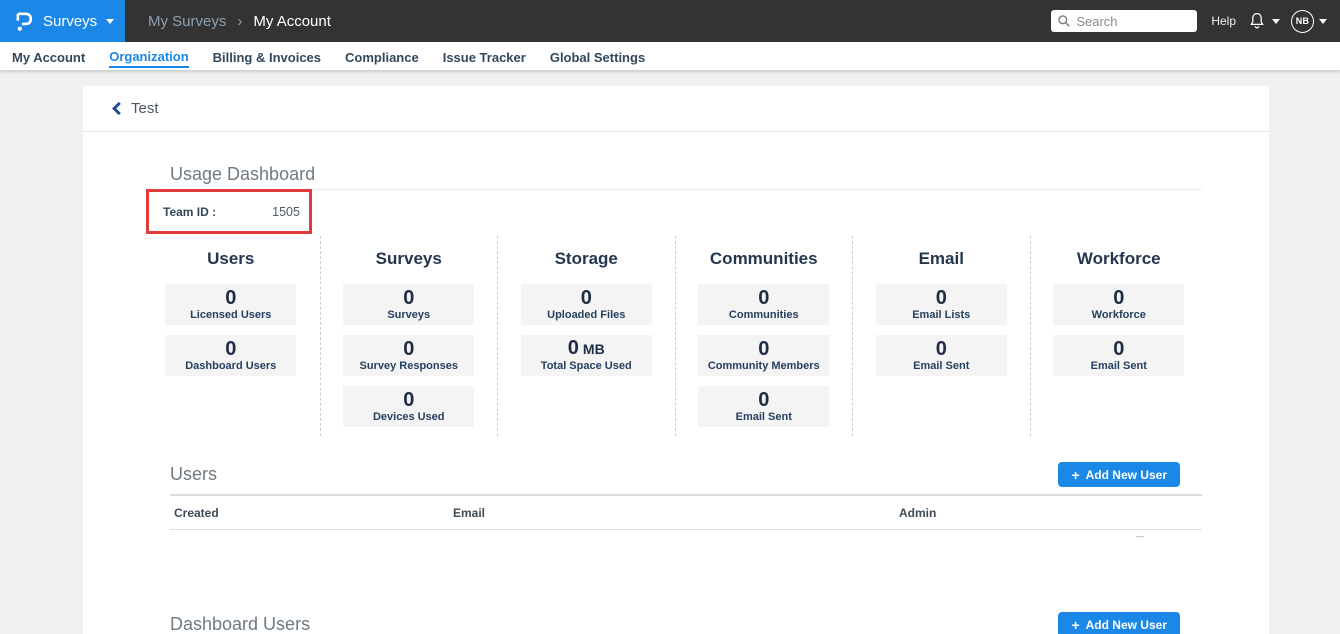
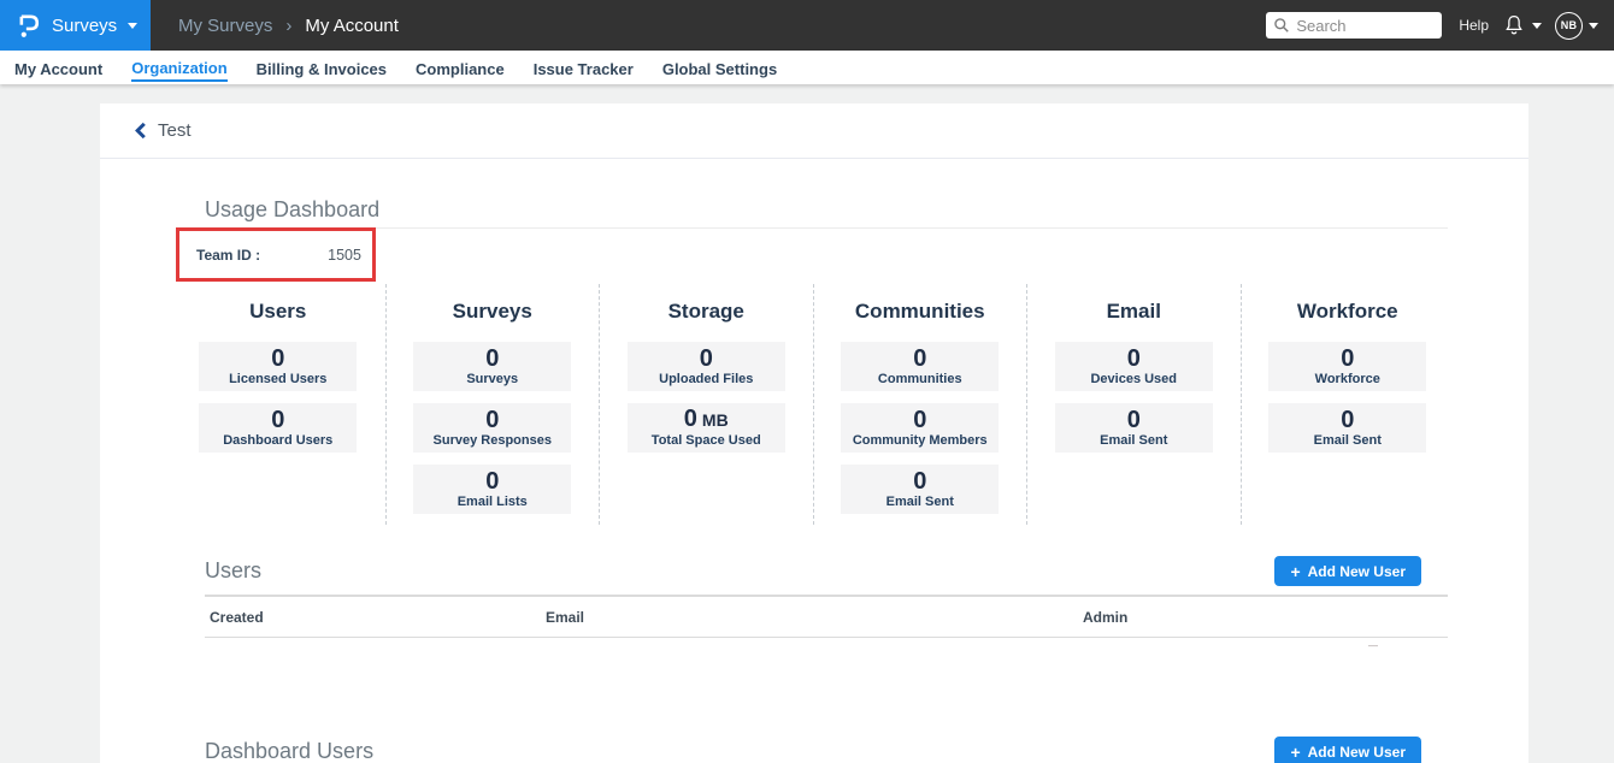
  Surveys
  My Surveys
  ›
  My Account
  Search
  Help
  NB
  My Account
  Organization
  Billing & Invoices
  Compliance
  Issue Tracker
  Global Settings
  Test
  Usage Dashboard
  Team ID :
  1505
  Users
  0
  Licensed Users
  0
  Dashboard Users
  Surveys
  0
  Surveys
  0
  Survey Responses
  0
- Devices Used
+ Email Lists
  Storage
  0
  Uploaded Files
  0
  MB
  Total Space Used
  Communities
  0
  Communities
  0
  Community Members
  0
  Email Sent
  Email
  0
- Email Lists
+ Devices Used
  0
  Email Sent
  Workforce
  0
  Workforce
  0
  Email Sent
  Users
  +
  Add New User
  Created
  Email
  Admin
  —
  Dashboard Users
  +
  Add New User
